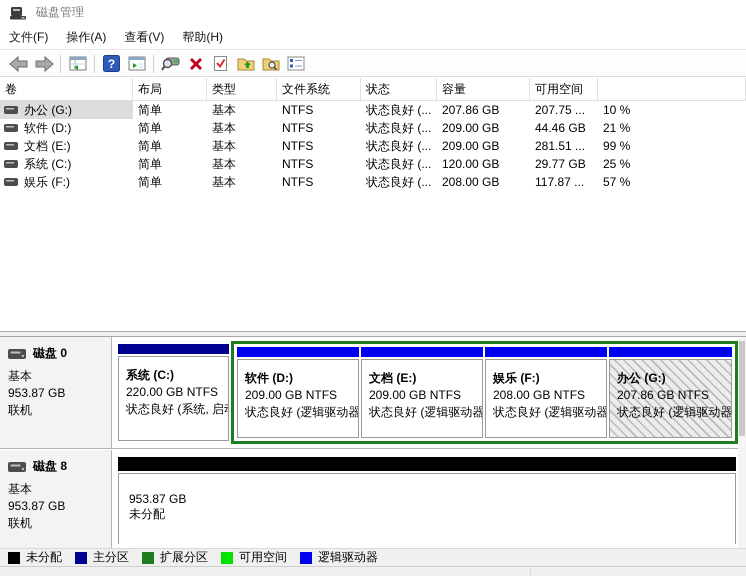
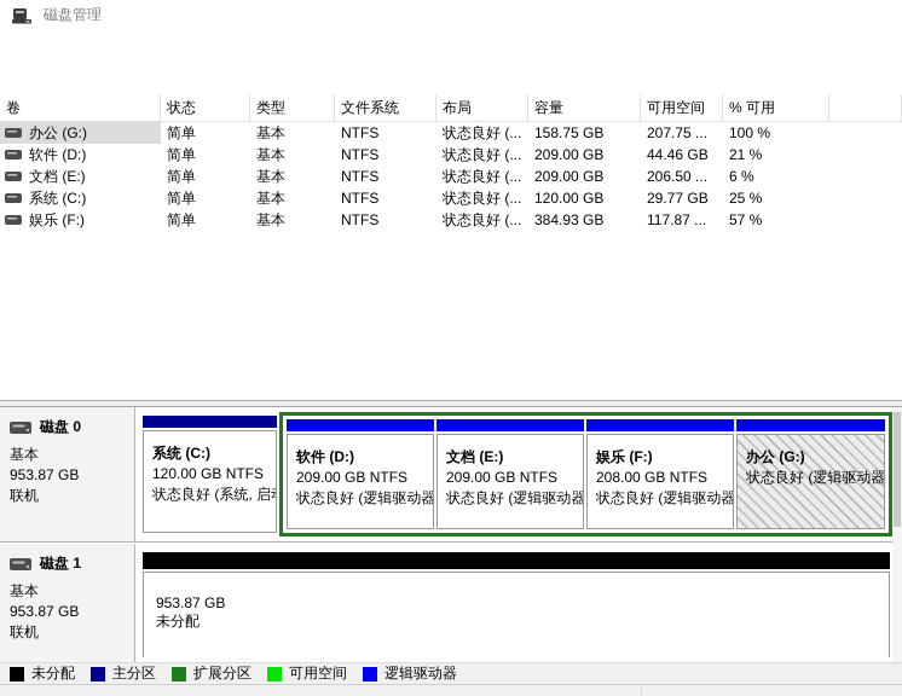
  磁盘管理
- 文件(F)
- 操作(A)
- 查看(V)
- 帮助(H)
- ?
  卷
- 布局
+ 状态
  类型
  文件系统
- 状态
+ 布局
  容量
  可用空间
+ % 可用
  办公 (G:)
  简单
  基本
  NTFS
  状态良好 (...
- 207.86 GB
+ 158.75 GB
  207.75 ...
- 10 %
+ 100 %
  软件 (D:)
  简单
  基本
  NTFS
  状态良好 (...
  209.00 GB
  44.46 GB
  21 %
  文档 (E:)
  简单
  基本
  NTFS
  状态良好 (...
  209.00 GB
- 281.51 ...
+ 206.50 ...
- 99 %
+ 6 %
  系统 (C:)
  简单
  基本
  NTFS
  状态良好 (...
  120.00 GB
  29.77 GB
  25 %
  娱乐 (F:)
  简单
  基本
  NTFS
  状态良好 (...
- 208.00 GB
+ 384.93 GB
  117.87 ...
  57 %
  磁盘 0
  基本
  953.87 GB
  联机
  系统 (C:)
- 220.00 GB NTFS
+ 120.00 GB NTFS
  状态良好 (系统, 启
  软件 (D:)
  209.00 GB NTFS
  状态良好 (逻辑驱动器
  文档 (E:)
  209.00 GB NTFS
  状态良好 (逻辑驱动器
  娱乐 (F:)
  208.00 GB NTFS
  状态良好 (逻辑驱动器
  办公 (G:)
- 207.86 GB NTFS
  状态良好 (逻辑驱动器
- 磁盘 8
+ 磁盘 1
  基本
  953.87 GB
  联机
  953.87 GB
  未分配
  未分配
  主分区
  扩展分区
  可用空间
  逻辑驱动器
